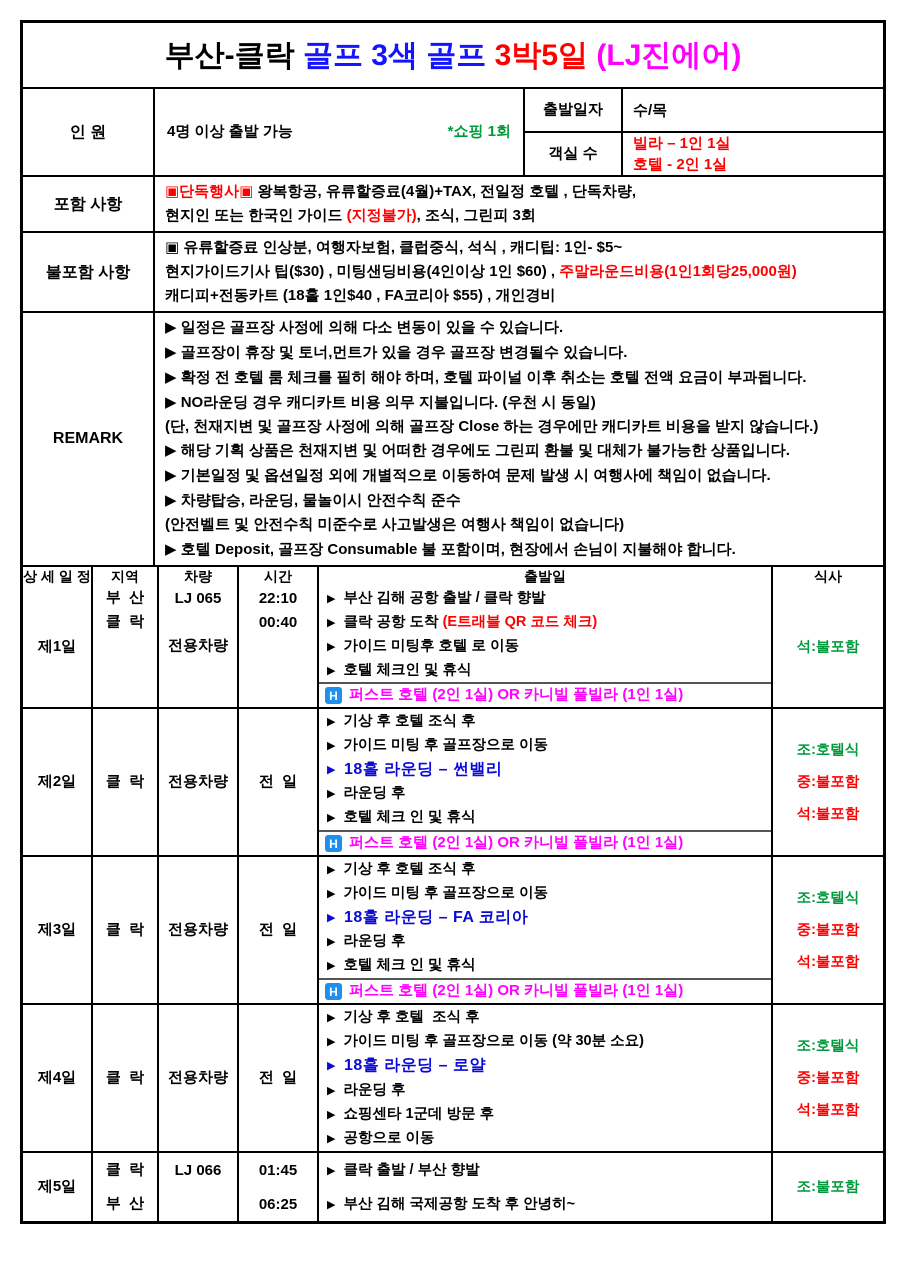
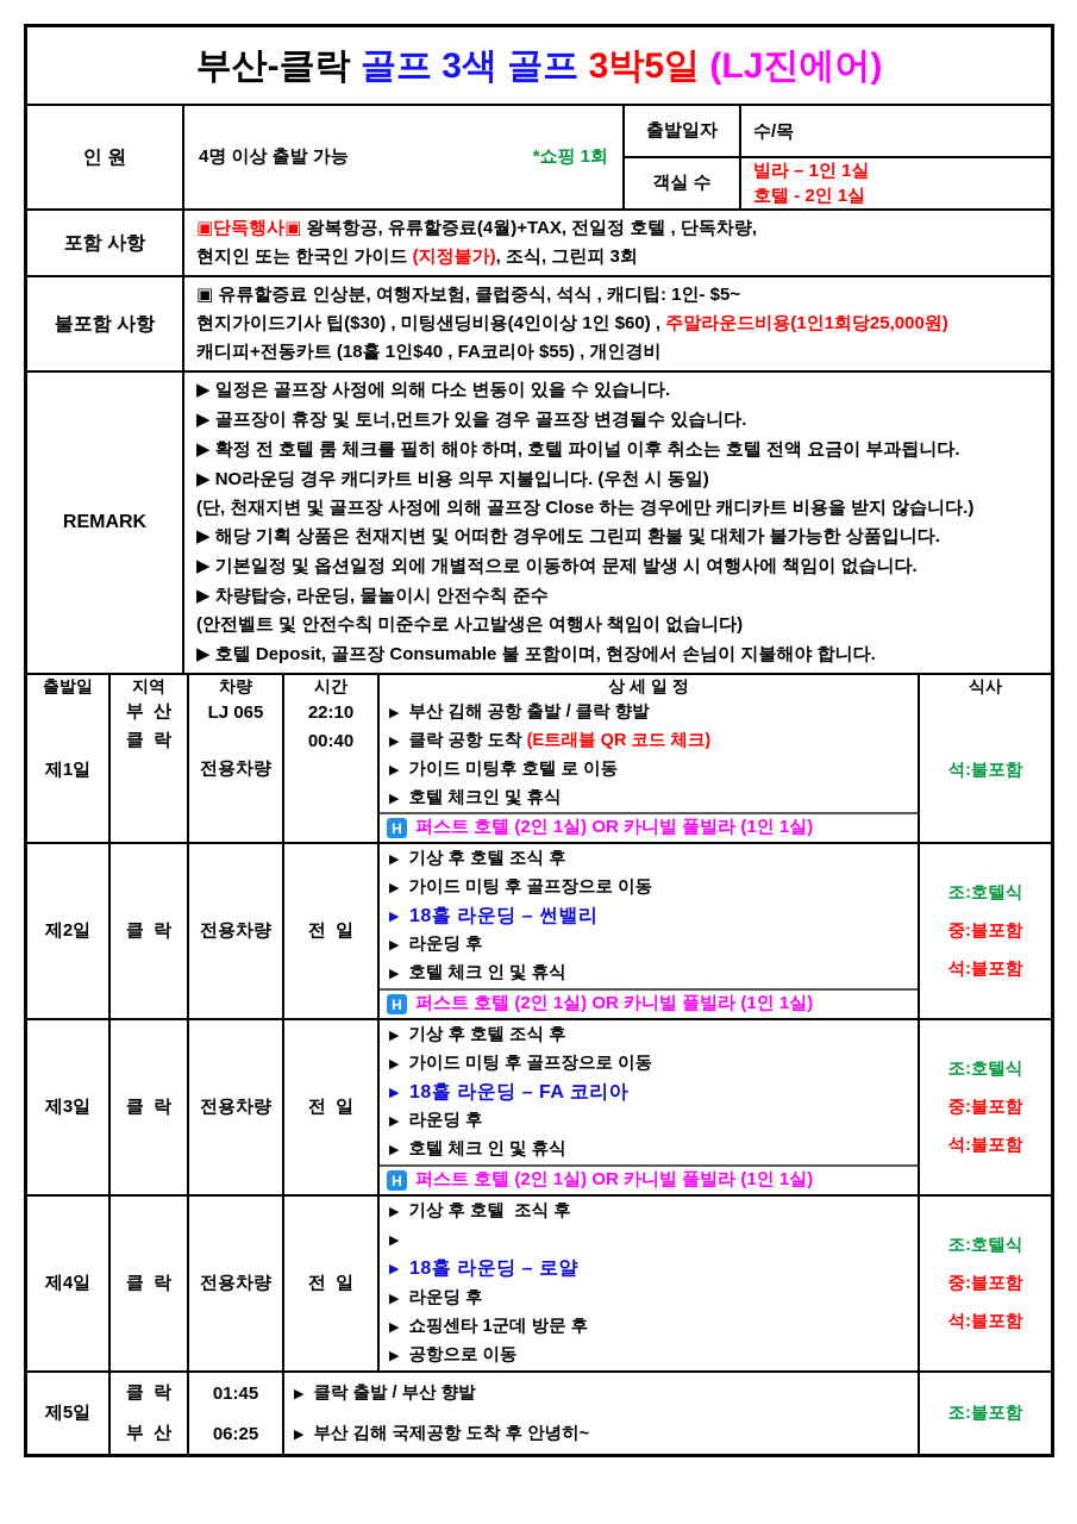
  부산-클락
  골프 3색 골프
  3박5일
  (LJ진에어)
  인 원
  4명 이상 출발 가능
  *쇼핑 1회
  출발일자
  수/목
  객실 수
  빌라 – 1인 1실
  호텔 - 2인 1실
  포함 사항
  ▣단독행사▣ 왕복항공, 유류할증료(4월)+TAX, 전일정 호텔 , 단독차량,
  현지인 또는 한국인 가이드 (지정불가), 조식, 그린피 3회
  불포함 사항
  ▣ 유류할증료 인상분, 여행자보험, 클럽중식, 석식 , 캐디팁: 1인- $5~
  현지가이드기사 팁($30) , 미팅샌딩비용(4인이상 1인 $60) , 주말라운드비용(1인1회당25,000원)
  캐디피+전동카트 (18홀 1인$40 , FA코리아 $55) , 개인경비
  REMARK
  ▶ 일정은 골프장 사정에 의해 다소 변동이 있을 수 있습니다.
  ▶ 골프장이 휴장 및 토너,먼트가 있을 경우 골프장 변경될수 있습니다.
  ▶ 확정 전 호텔 룸 체크를 필히 해야 하며, 호텔 파이널 이후 취소는 호텔 전액 요금이 부과됩니다.
  ▶ NO라운딩 경우 캐디카트 비용 의무 지불입니다. (우천 시 동일)
  (단, 천재지변 및 골프장 사정에 의해 골프장 Close 하는 경우에만 캐디카트 비용을 받지 않습니다.)
  ▶ 해당 기획 상품은 천재지변 및 어떠한 경우에도 그린피 환불 및 대체가 불가능한 상품입니다.
  ▶ 기본일정 및 옵션일정 외에 개별적으로 이동하여 문제 발생 시 여행사에 책임이 없습니다.
  ▶ 차량탑승, 라운딩, 물놀이시 안전수칙 준수
  (안전벨트 및 안전수칙 미준수로 사고발생은 여행사 책임이 없습니다)
  ▶ 호텔 Deposit, 골프장 Consumable 불 포함이며, 현장에서 손님이 지불해야 합니다.
- 상 세 일 정
+ 출발일
  지역
  차량
  시간
- 출발일
+ 상 세 일 정
  식사
  제1일
  부 산
  클 락
  LJ 065
  전용차량
  22:10
  00:40
  ▶
  부산 김해 공항 출발 / 클락 향발
  ▶
  클락 공항 도착
  (E트래블 QR 코드 체크)
  ▶
  가이드 미팅후 호텔 로 이동
  ▶
  호텔 체크인 및 휴식
  H
  퍼스트 호텔 (2인 1실) OR 카니빌 풀빌라 (1인 1실)
  석:불포함
  제2일
  클 락
  전용차량
  전 일
  ▶
  기상 후 호텔 조식 후
  ▶
  가이드 미팅 후 골프장으로 이동
  ▶
  18홀 라운딩 – 썬밸리
  ▶
  라운딩 후
  ▶
  호텔 체크 인 및 휴식
  H
  퍼스트 호텔 (2인 1실) OR 카니빌 풀빌라 (1인 1실)
  조:호텔식
  중:불포함
  석:불포함
  제3일
  클 락
  전용차량
  전 일
  ▶
  기상 후 호텔 조식 후
  ▶
  가이드 미팅 후 골프장으로 이동
  ▶
  18홀 라운딩 – FA 코리아
  ▶
  라운딩 후
  ▶
  호텔 체크 인 및 휴식
  H
  퍼스트 호텔 (2인 1실) OR 카니빌 풀빌라 (1인 1실)
  조:호텔식
  중:불포함
  석:불포함
  제4일
  클 락
  전용차량
  전 일
  ▶
  기상 후 호텔 조식 후
  ▶
- 가이드 미팅 후 골프장으로 이동 (약 30분 소요)
  ▶
  18홀 라운딩 – 로얄
  ▶
  라운딩 후
  ▶
  쇼핑센타 1군데 방문 후
  ▶
  공항으로 이동
  조:호텔식
  중:불포함
  석:불포함
  제5일
  클 락
  부 산
- LJ 066
  01:45
  06:25
  ▶
  클락 출발 / 부산 향발
  ▶
  부산 김해 국제공항 도착 후 안녕히~
  조:불포함
